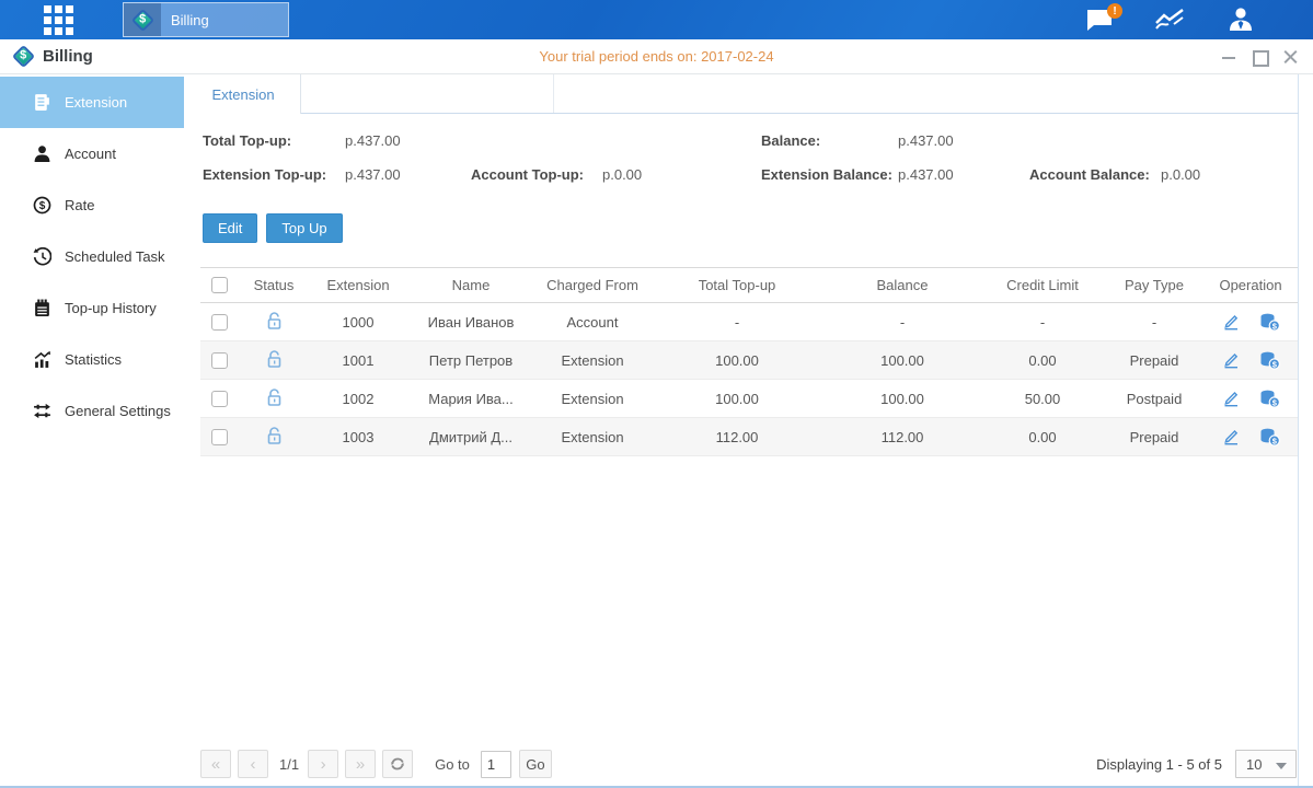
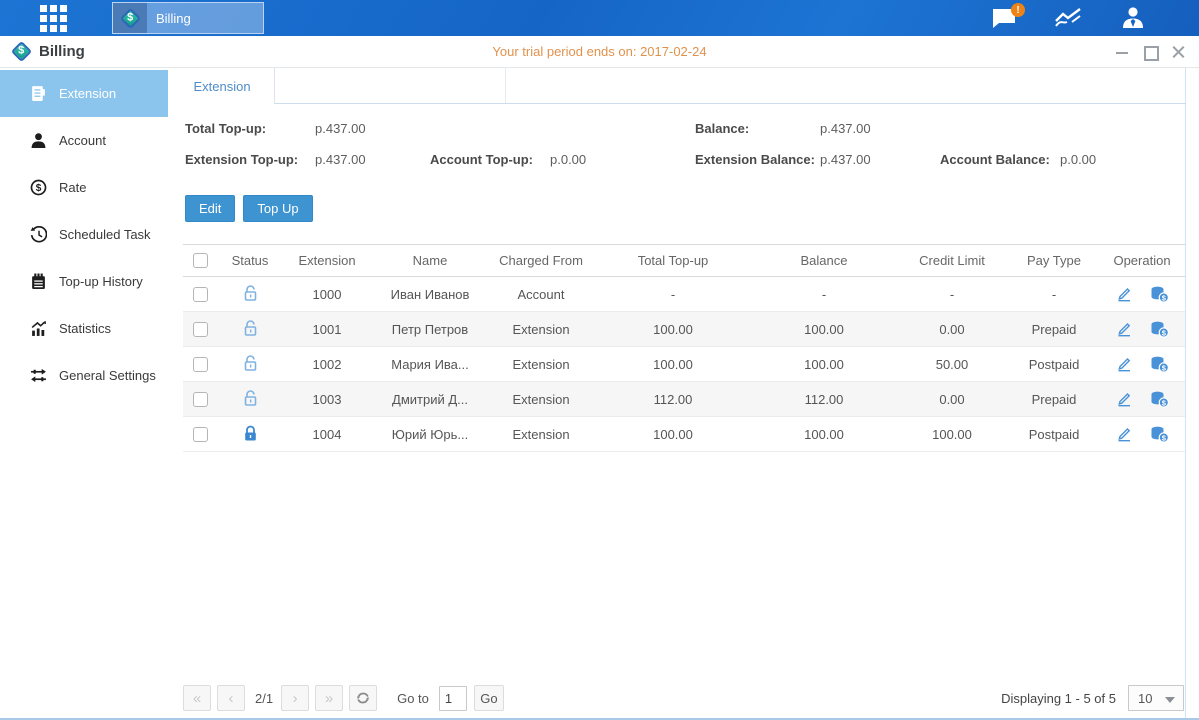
  Billing
  !
  Billing
  Your trial period ends on: 2017-02-24
  Extension
  Account
  $
  Rate
  Scheduled Task
  Top-up History
  Statistics
  General Settings
  Extension
  Total Top-up:
  p.437.00
  Balance:
  p.437.00
  Extension Top-up:
  p.437.00
  Account Top-up:
  p.0.00
  Extension Balance:
  p.437.00
  Account Balance:
  p.0.00
  Edit
  Top Up
  	Status	Extension	Name	Charged From	Total Top-up	Balance	Credit Limit	Pay Type	Operation
  		1000	Иван Иванов	Account	-	-	-	-	$
  		1001	Петр Петров	Extension	100.00	100.00	0.00	Prepaid	$
  		1002	Мария Ива...	Extension	100.00	100.00	50.00	Postpaid	$
  		1003	Дмитрий Д...	Extension	112.00	112.00	0.00	Prepaid	$
+ 		1004	Юрий Юрь...	Extension	100.00	100.00	100.00	Postpaid	$
  «
  ‹
- 1/1
+ 2/1
  ›
  »
  Go to
  1
  Go
  Displaying 1 - 5 of 5
  10
